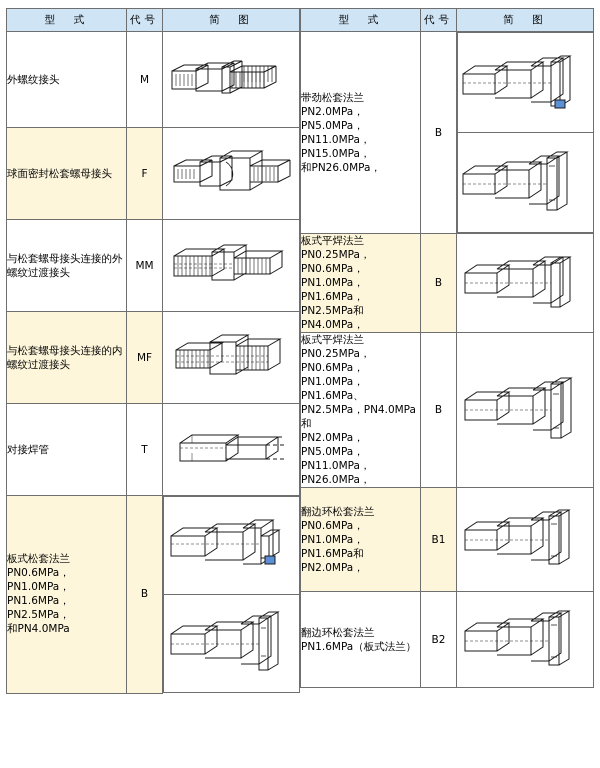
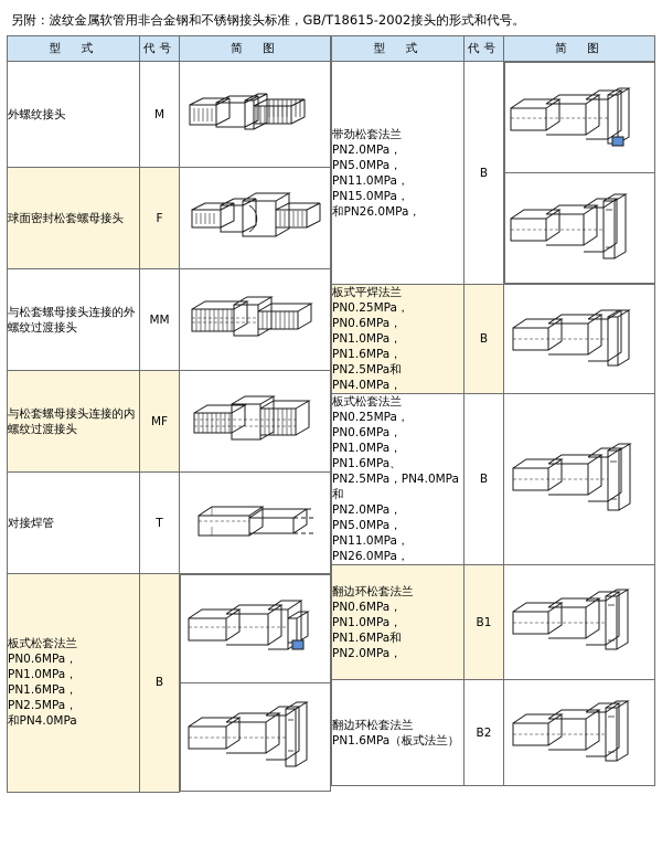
+ 另附：波纹金属软管用非合金钢和不锈钢接头标准，GB/T18615-2002接头的形式和代号。
  型 式	代号	简 图
  外螺纹接头	M
  球面密封松套螺母接头	F
  与松套螺母接头连接的外螺纹过渡接头	MM
  与松套螺母接头连接的内螺纹过渡接头	MF
  对接焊管	T
  板式松套法兰 PN0.6MPa，PN1.0MPa， PN1.6MPa，PN2.5MPa， 和PN4.0MPa	B
  型 式	代号	简 图
  带劲松套法兰 PN2.0MPa，PN5.0MPa， PN11.0MPa，PN15.0MPa， 和PN26.0MPa，	B
  板式平焊法兰 PN0.25MPa，PN0.6MPa， PN1.0MPa，PN1.6MPa， PN2.5MPa和PN4.0MPa，	B
- 板式平焊法兰 PN0.25MPa，PN0.6MPa， PN1.0MPa，PN1.6MPa、 PN2.5MPa，PN4.0MPa和 PN2.0MPa，PN5.0MPa， PN11.0MPa，PN26.0MPa，	B
+ 板式松套法兰 PN0.25MPa，PN0.6MPa， PN1.0MPa，PN1.6MPa、 PN2.5MPa，PN4.0MPa和 PN2.0MPa，PN5.0MPa， PN11.0MPa，PN26.0MPa，	B
  翻边环松套法兰 PN0.6MPa，PN1.0MPa， PN1.6MPa和PN2.0MPa，	B1
  翻边环松套法兰 PN1.6MPa（板式法兰）	B2
